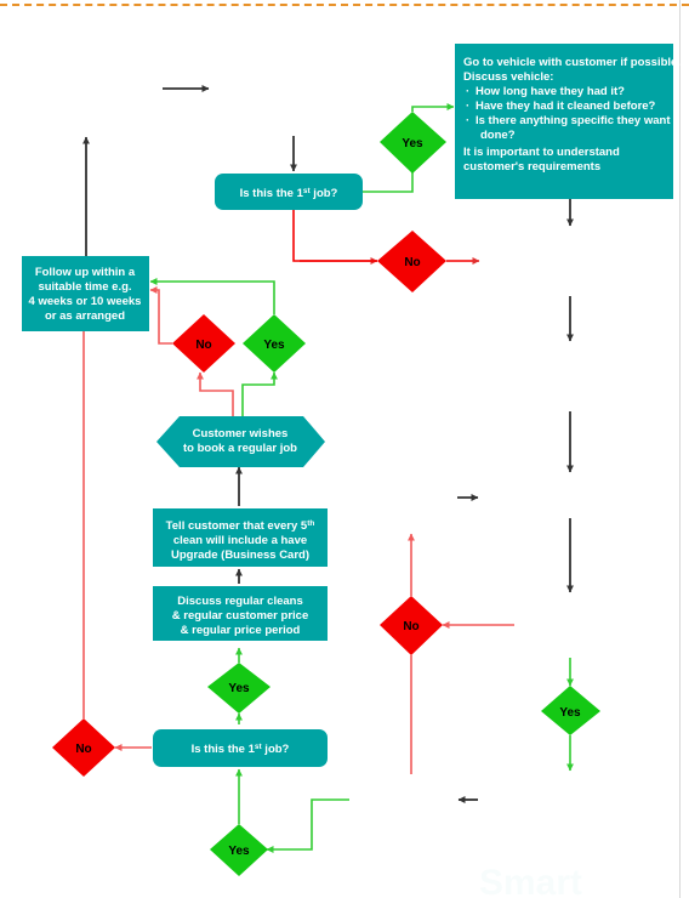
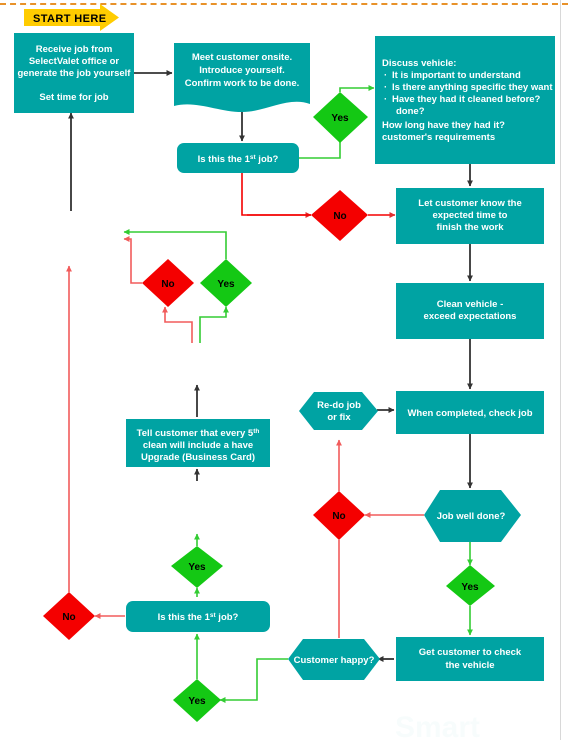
+ START HERE
+ Receive job from
+ SelectValet office or
+ generate the job yourself
+ Set time for job
+ Meet customer onsite.
+ Introduce yourself.
+ Confirm work to be done.
  Is this the 1 job?
- Go to vehicle with customer if possible.
  Discuss vehicle:
  ·
- How long have they had it?
+ It is important to understand
  ·
- Have they had it cleaned before?
+ Is there anything specific they want
  ·
- Is there anything specific they want
+ Have they had it cleaned before?
  done?
- It is important to understand
+ How long have they had it?
  customer's requirements
+ Let customer know the
+ expected time to
+ finish the work
+ Clean vehicle -
+ exceed expectations
+ When completed, check job
+ Job well done?
+ Re-do job
+ or fix
+ Get customer to check
+ the vehicle
+ Customer happy?
  Is this the 1 job?
- Discuss regular cleans
- & regular customer price
- & regular price period
  Tell customer that every 5
  clean will include a have
  Upgrade (Business Card)
- Customer wishes
- to book a regular job
- Follow up within a
- suitable time e.g.
- 4 weeks or 10 weeks
- or as arranged
  Yes
  No
  No
  Yes
  Yes
  No
  Yes
  No
  Yes
